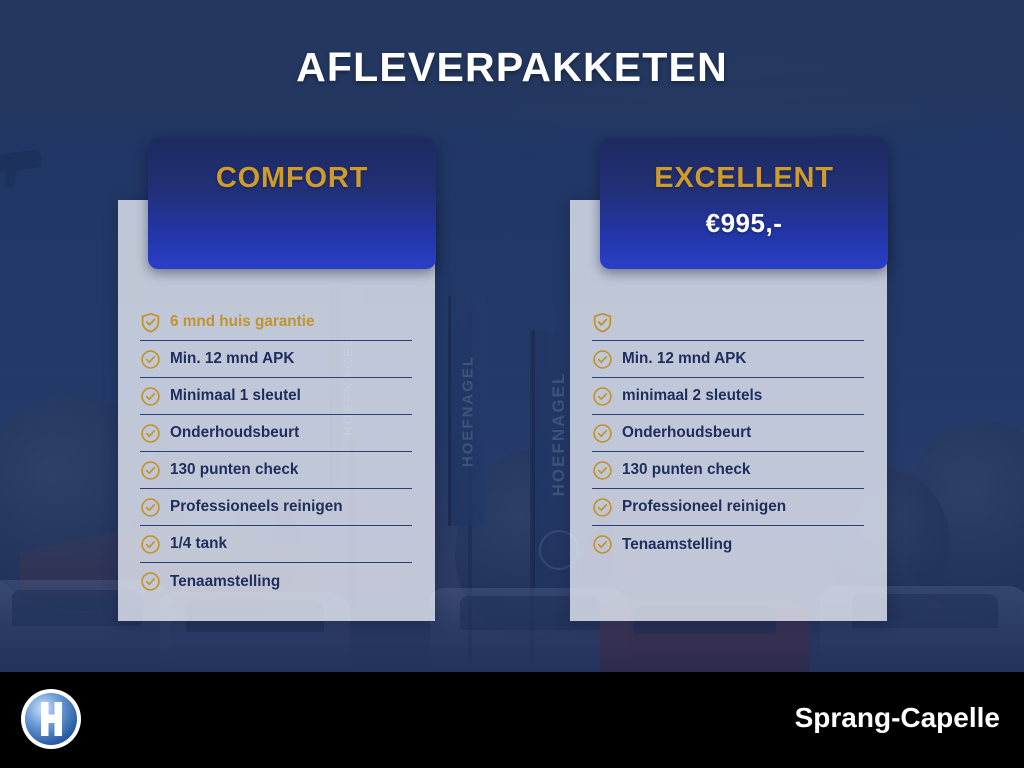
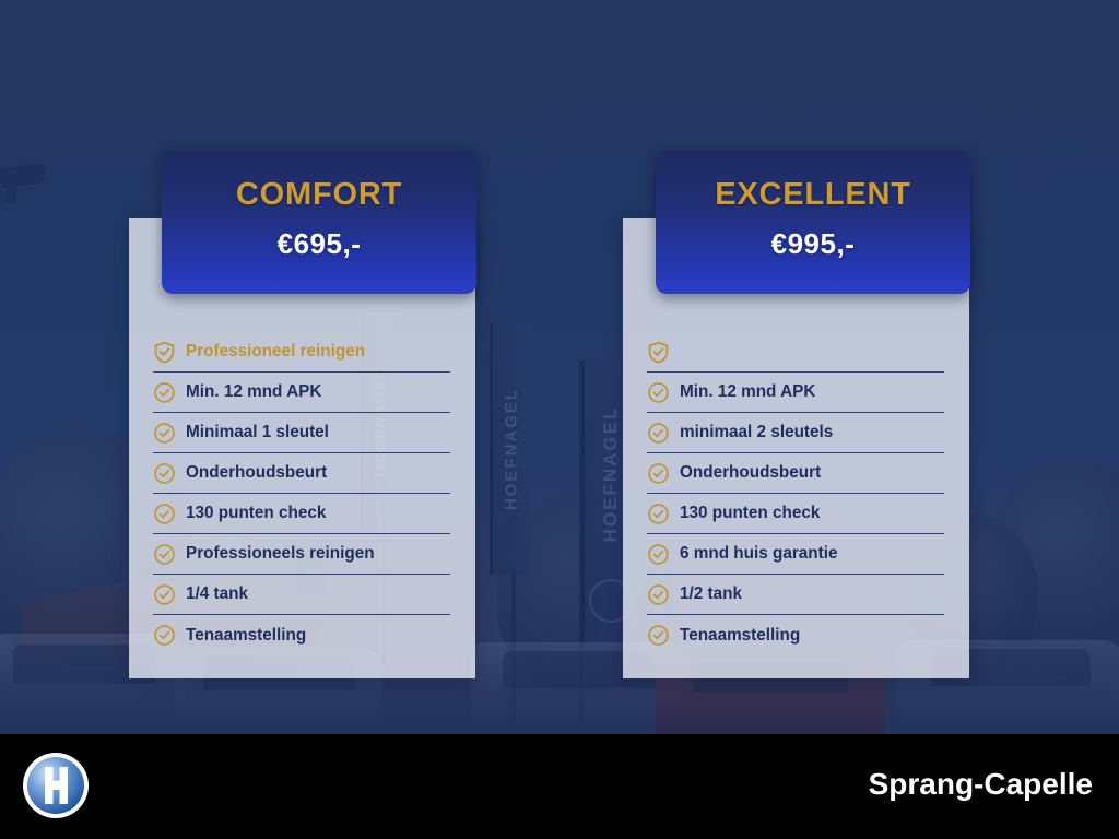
- AFLEVERPAKKETEN
  COMFORT
+ €695,-
- 6 mnd huis garantie
+ Professioneel reinigen
  Min. 12 mnd APK
  Minimaal 1 sleutel
  Onderhoudsbeurt
  130 punten check
  Professioneels reinigen
  1/4 tank
  Tenaamstelling
  EXCELLENT
  €995,-
  Min. 12 mnd APK
  minimaal 2 sleutels
  Onderhoudsbeurt
  130 punten check
- Professioneel reinigen
+ 6 mnd huis garantie
+ 1/2 tank
  Tenaamstelling
  Sprang-Capelle
